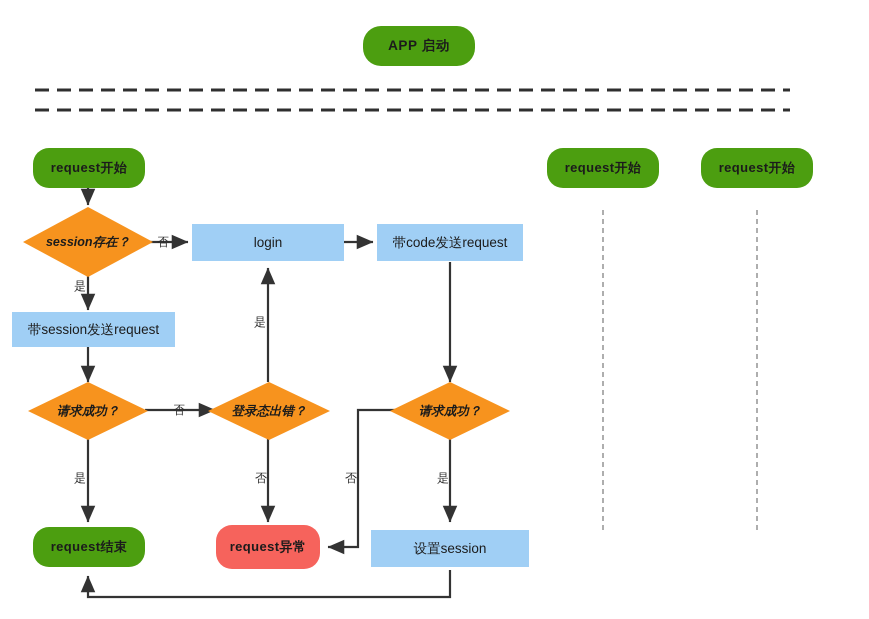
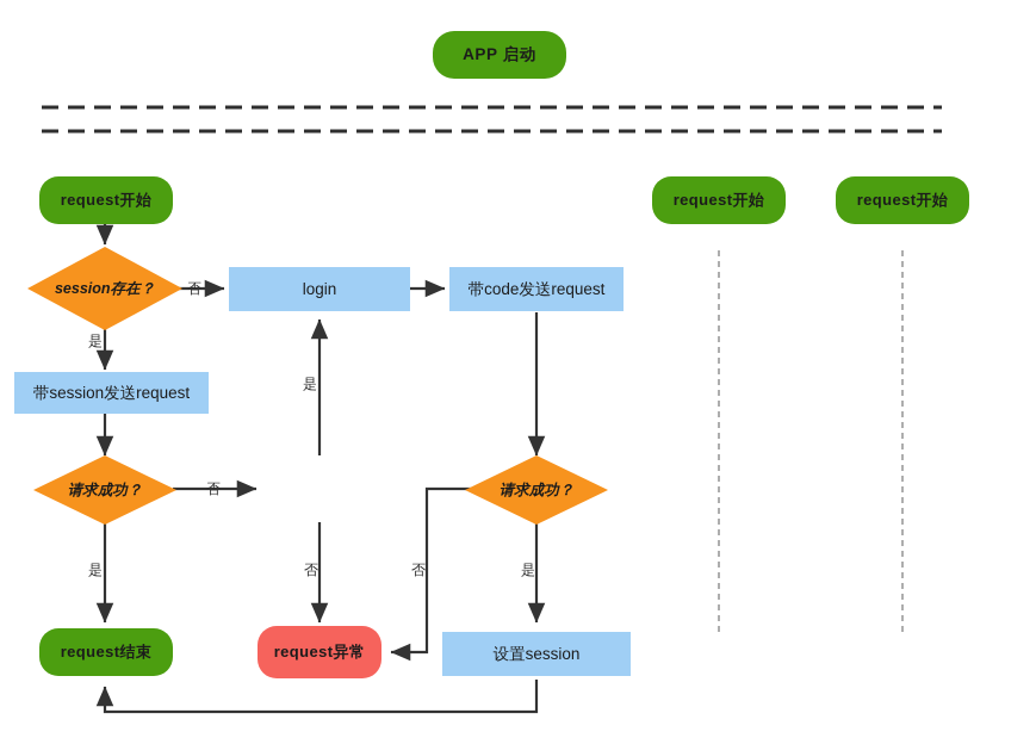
  APP 启动
  request开始
  request开始
  request开始
  session存在？
  带session发送request
  login
  带code发送request
  请求成功？
- 登录态出错？
  请求成功？
  request结束
  request异常
  设置session
  否
  是
  否
  是
  是
  否
  否
  是
